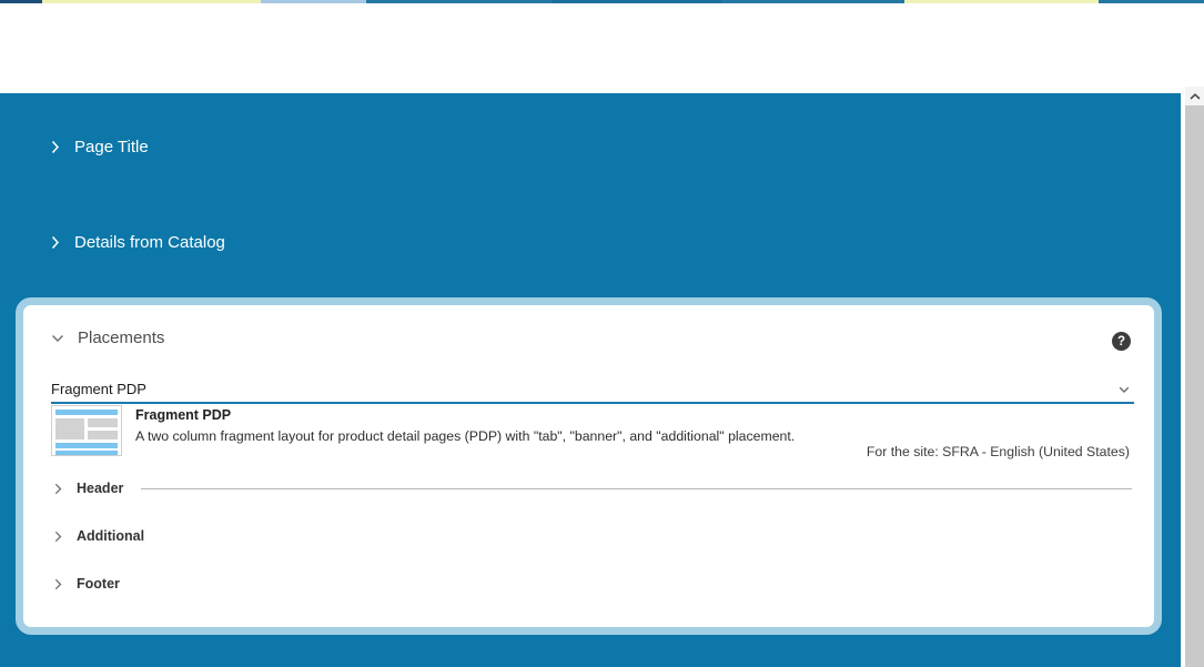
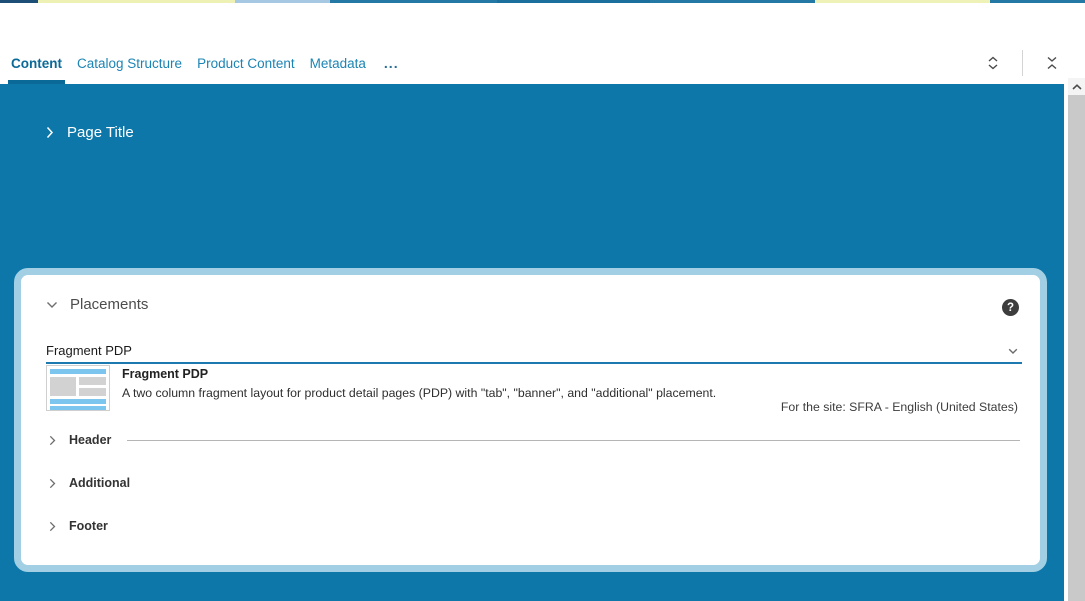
+ Content
+ Catalog Structure
+ Product Content
+ Metadata
+ ...
  Page Title
- Details from Catalog
  Placements
  ?
  Fragment PDP
  Fragment PDP
  A two column fragment layout for product detail pages (PDP) with "tab", "banner", and "additional" placement.
  For the site: SFRA - English (United States)
  Header
  Additional
  Footer
